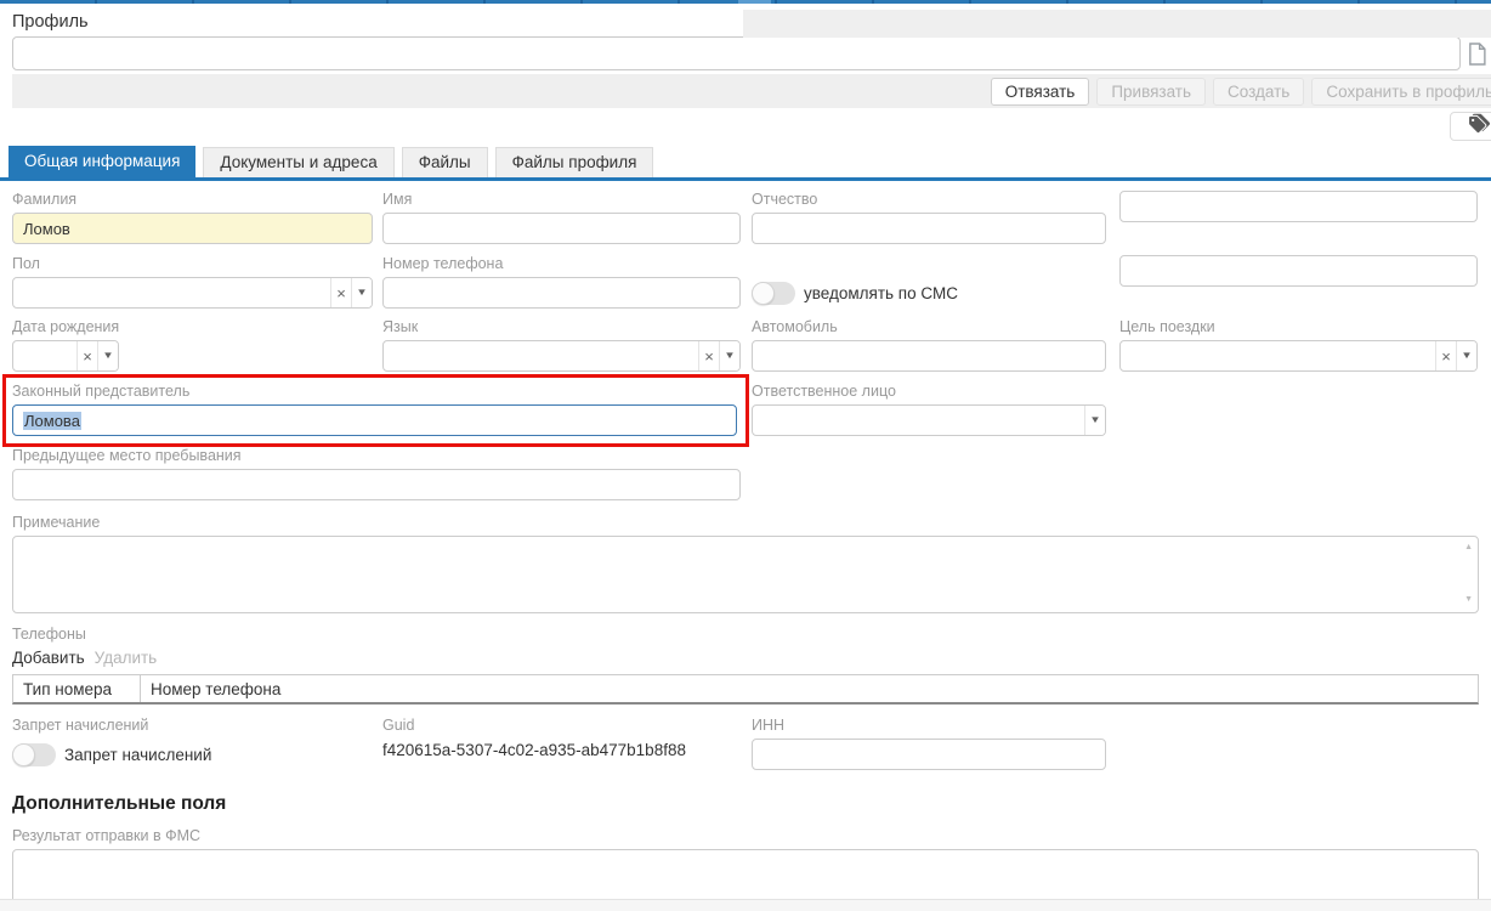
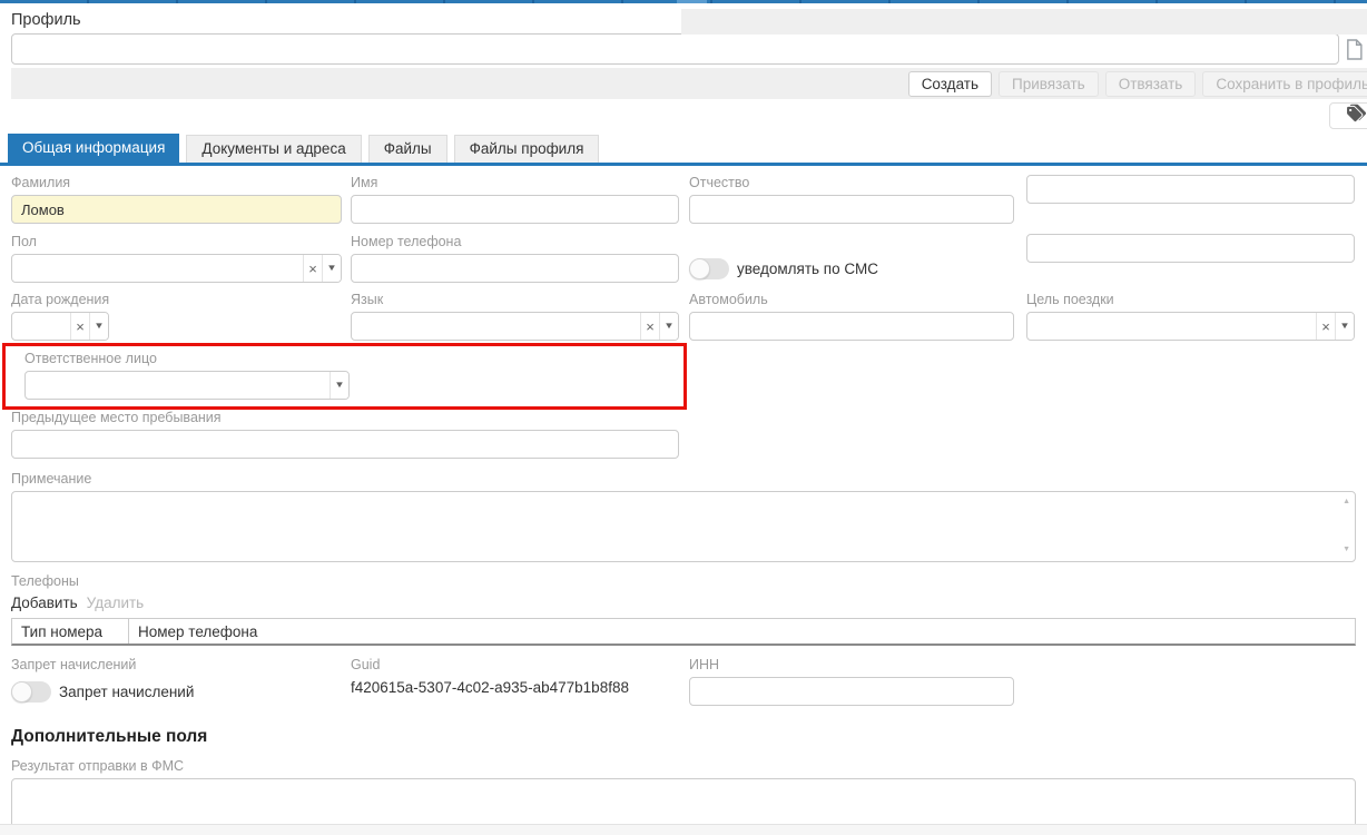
  Профиль
- Отвязать
+ Создать
  Привязать
- Создать
+ Отвязать
  Сохранить в профиль
  Общая информация
  Документы и адреса
  Файлы
  Файлы профиля
  Фамилия
  Ломов
  Имя
  Отчество
  Пол
  ×
  ▼
  Номер телефона
  уведомлять по СМС
  Дата рождения
  ×
  ▼
  Язык
  ×
  ▼
  Автомобиль
  Цель поездки
  ×
  ▼
- Законный представитель
- Ломова
  Ответственное лицо
  ▼
  Предыдущее место пребывания
  Примечание
  Телефоны
  Добавить
  Удалить
  Тип номера
  Номер телефона
  Запрет начислений
  Запрет начислений
  Guid
  f420615a-5307-4c02-a935-ab477b1b8f88
  ИНН
  Дополнительные поля
  Результат отправки в ФМС
